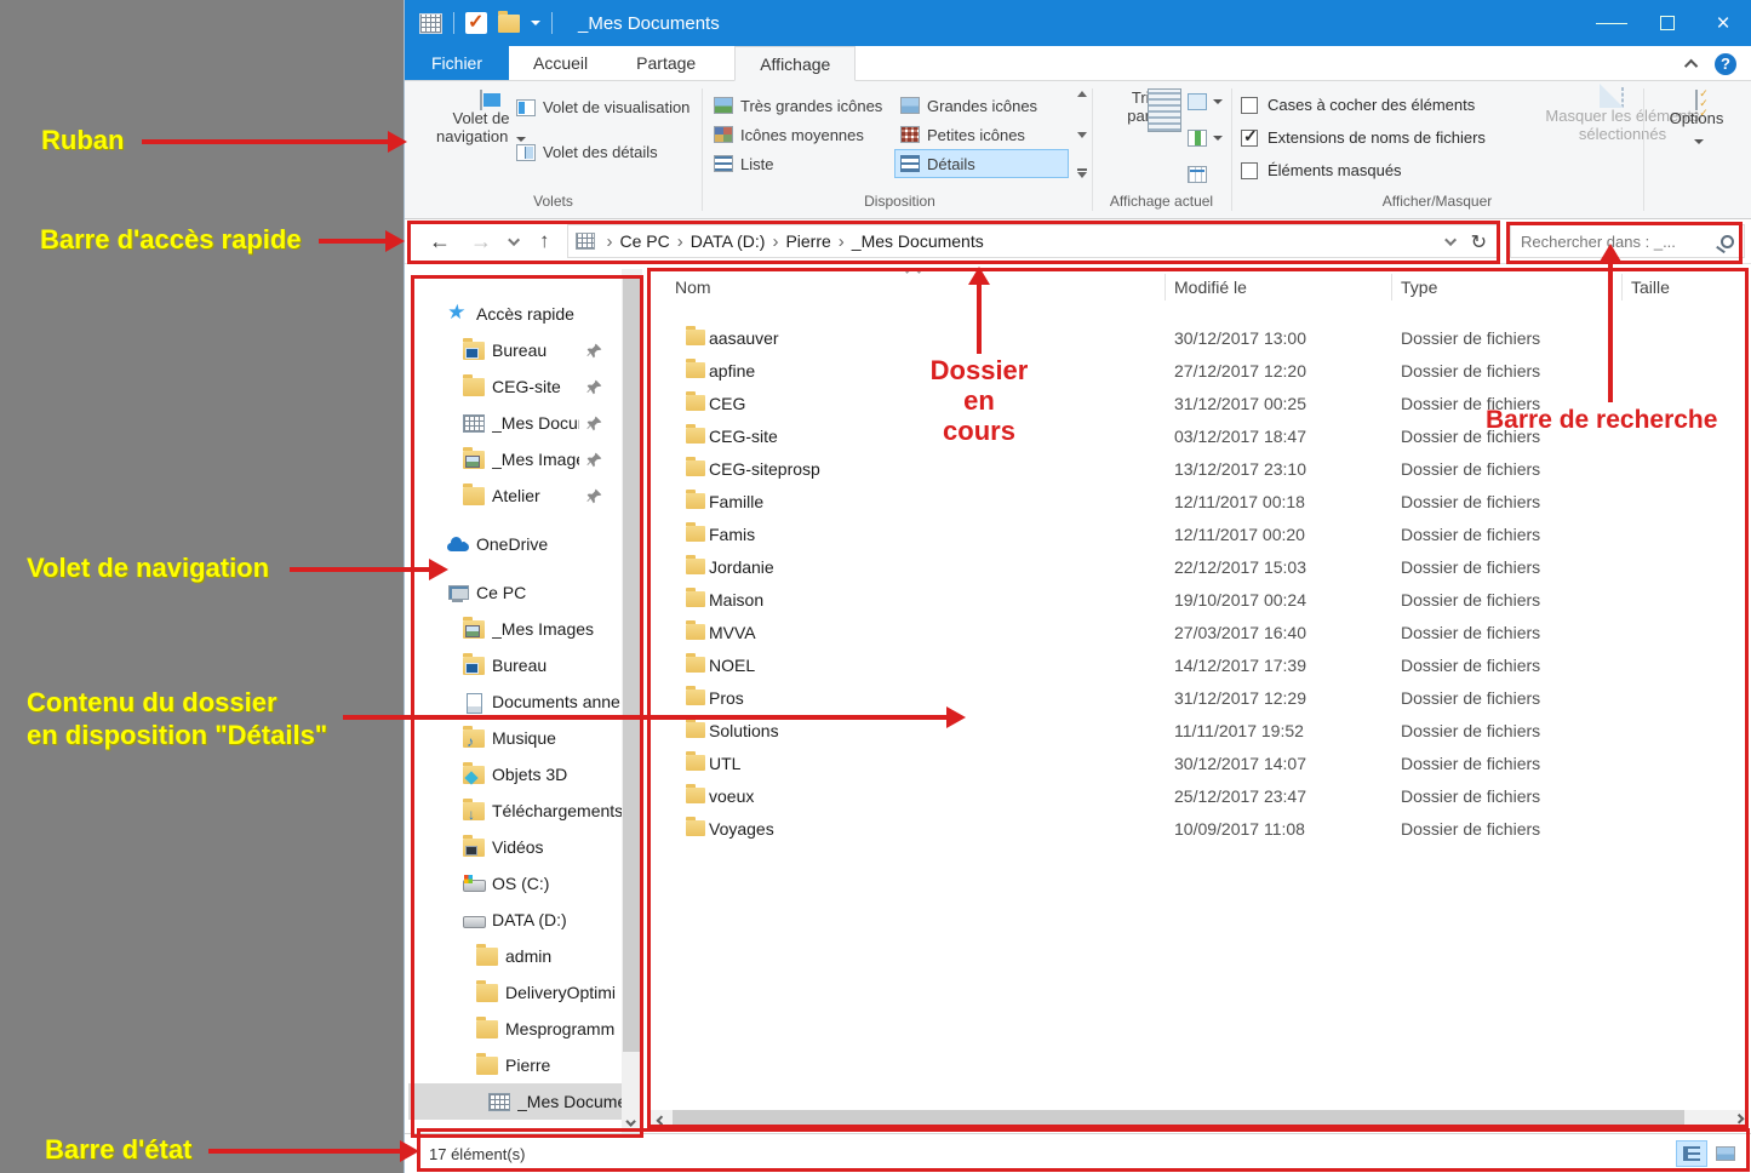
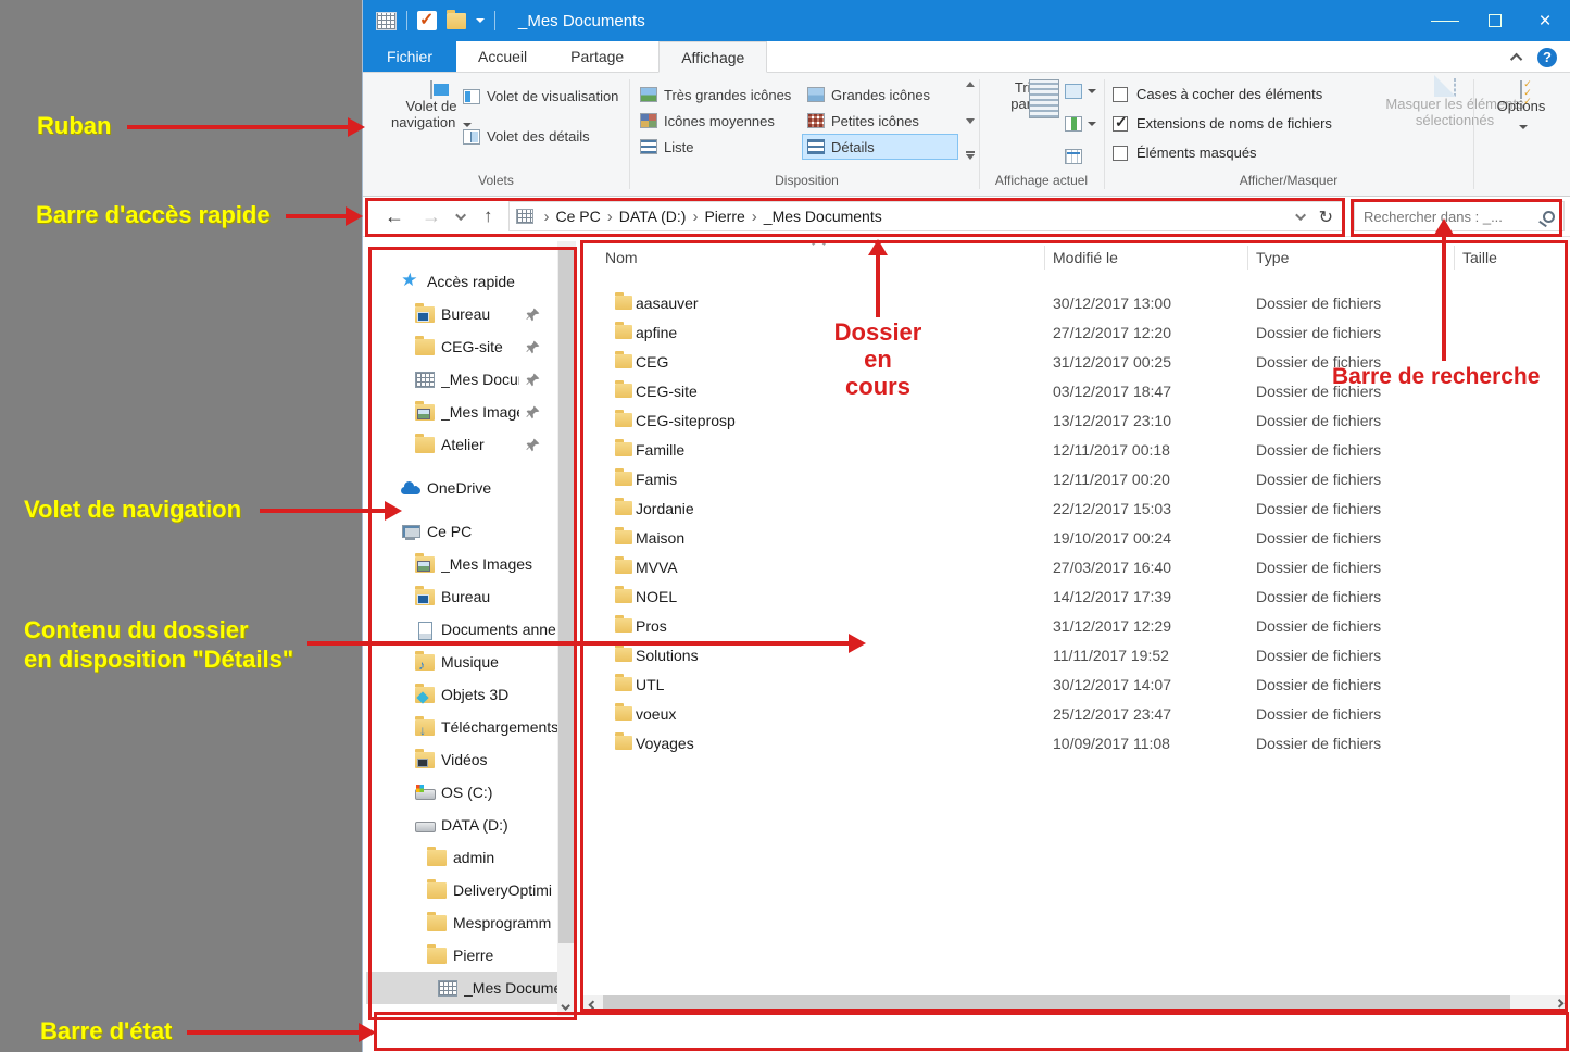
  _Mes Documents
  ×
  Fichier
  Accueil
  Partage
  Affichage
  ?
  Volet de
  navigation
  Volet de visualisation
  Volet des détails
  Volets
  Très grandes icônes
  Grandes icônes
  Icônes moyennes
  Petites icônes
  Liste
  Détails
  Disposition
  Affichage actuel
  Cases à cocher des éléments
  Extensions de noms de fichiers
  Éléments masqués
  Masquer les éléments
  sélectionnés
  Afficher/Masquer
  Options
  ←
  →
  ↑
  ›
  Ce PC
  ›
  DATA (D:)
  ›
  Pierre
  ›
  _Mes Documents
  ↻
  Rechercher dans : _...
  Accès rapide
  Bureau
  CEG-site
  _Mes Docu
  _Mes Imag
  Atelier
  OneDrive
  Ce PC
  _Mes Images
  Bureau
  Documents anne
  Musique
  Objets 3D
  Téléchargements
  Vidéos
  OS (C:)
  DATA (D:)
  admin
  DeliveryOptimi
  Mesprogramm
  Pierre
  _Mes Docum
  Nom
  Modifié le
  Type
  Taille
  aasauver
  30/12/2017 13:00
  Dossier de fichiers
  apfine
  27/12/2017 12:20
  Dossier de fichiers
  CEG
  31/12/2017 00:25
  Dossier de fichiers
  CEG-site
  03/12/2017 18:47
  Dossier de fichiers
  CEG-siteprosp
  13/12/2017 23:10
  Dossier de fichiers
  Famille
  12/11/2017 00:18
  Dossier de fichiers
  Famis
  12/11/2017 00:20
  Dossier de fichiers
  Jordanie
  22/12/2017 15:03
  Dossier de fichiers
  Maison
  19/10/2017 00:24
  Dossier de fichiers
  MVVA
  27/03/2017 16:40
  Dossier de fichiers
  NOEL
  14/12/2017 17:39
  Dossier de fichiers
  Pros
  31/12/2017 12:29
  Dossier de fichiers
  Solutions
  11/11/2017 19:52
  Dossier de fichiers
  UTL
  30/12/2017 14:07
  Dossier de fichiers
  voeux
  25/12/2017 23:47
  Dossier de fichiers
  Voyages
  10/09/2017 11:08
  Dossier de fichiers
- 17 élément(s)
  Ruban
  Barre d'accès rapide
  Volet de navigation
  Contenu du dossier
  en disposition "Détails"
  Barre d'état
  Dossier
  en
  cours
  Barre de recherche
